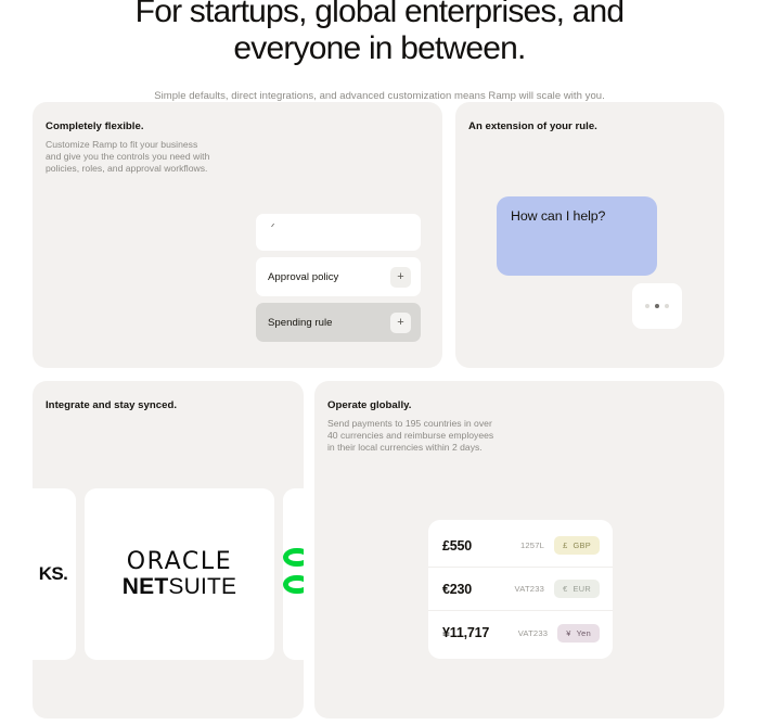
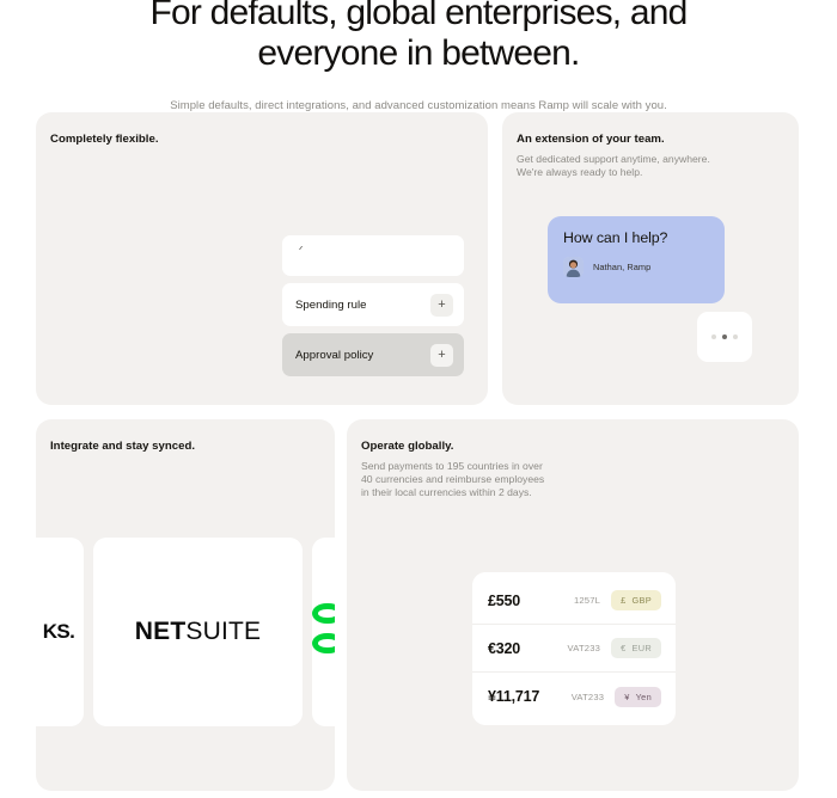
- For startups, global enterprises, and everyone in between.
+ For defaults, global enterprises, and everyone in between.
  Simple defaults, direct integrations, and advanced customization means Ramp will scale with you.
  Completely flexible.
- Customize Ramp to fit your business
- and give you the controls you need with
- policies, roles, and approval workflows.
- Approval policy
+ Spending rule
  +
- Spending rule
+ Approval policy
  +
- An extension of your rule.
+ An extension of your team.
+ Get dedicated support anytime, anywhere.
+ We're always ready to help.
  How can I help?
+ Nathan, Ramp
  Integrate and stay synced.
  KS.
- ORACLE
  NETSUITE
  Operate globally.
  Send payments to 195 countries in over
  40 currencies and reimburse employees
  in their local currencies within 2 days.
  £550
  1257L
  £ GBP
- €230
+ €320
  VAT233
  € EUR
  ¥11,717
  VAT233
  ¥ Yen
